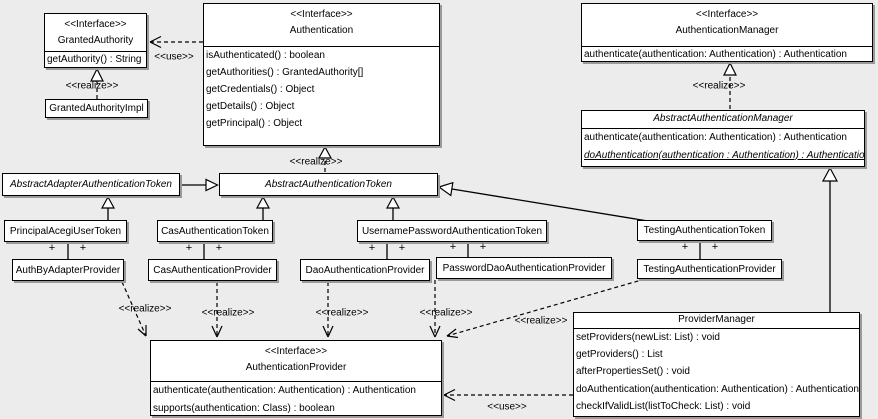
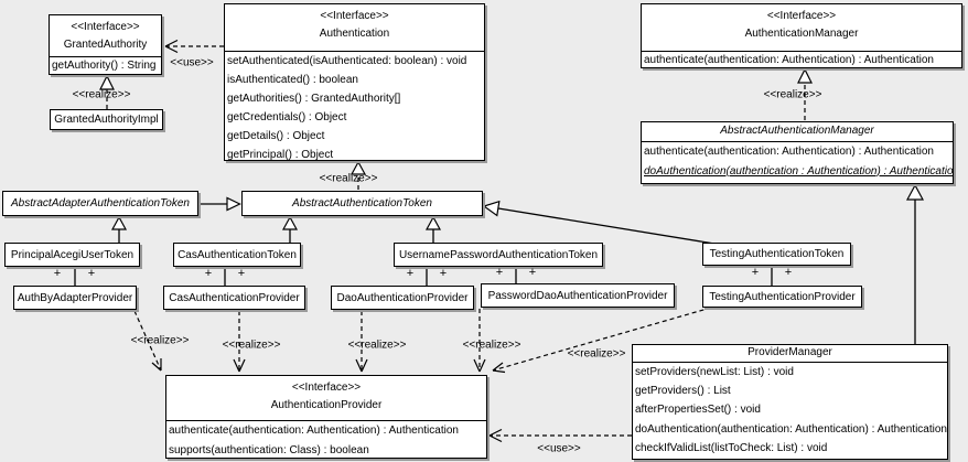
  <<Interface>>
  GrantedAuthority
  getAuthority() : String
  GrantedAuthorityImpl
  <<Interface>>
  Authentication
+ setAuthenticated(isAuthenticated: boolean) : void
  isAuthenticated() : boolean
  getAuthorities() : GrantedAuthority[]
  getCredentials() : Object
  getDetails() : Object
  getPrincipal() : Object
  <<Interface>>
  AuthenticationManager
  authenticate(authentication: Authentication) : Authentication
  AbstractAuthenticationManager
  authenticate(authentication: Authentication) : Authentication
  doAuthentication(authentication : Authentication) : Authenticatio
  AbstractAdapterAuthenticationToken
  AbstractAuthenticationToken
  PrincipalAcegiUserToken
  CasAuthenticationToken
  UsernamePasswordAuthenticationToken
  TestingAuthenticationToken
  AuthByAdapterProvider
  CasAuthenticationProvider
  DaoAuthenticationProvider
  PasswordDaoAuthenticationProvider
  TestingAuthenticationProvider
  <<Interface>>
  AuthenticationProvider
  authenticate(authentication: Authentication) : Authentication
  supports(authentication: Class) : boolean
  ProviderManager
  setProviders(newList: List) : void
  getProviders() : List
  afterPropertiesSet() : void
  doAuthentication(authentication: Authentication) : Authentication
  checkIfValidList(listToCheck: List) : void
  <<use>>
  <<realize>>
  <<realize>>
  <<realize>>
  <<realize>>
  <<realize>>
  <<realize>>
  <<realize>>
  <<realize>>
  <<use>>
  +
  +
  +
  +
  +
  +
  +
  +
  +
  +
